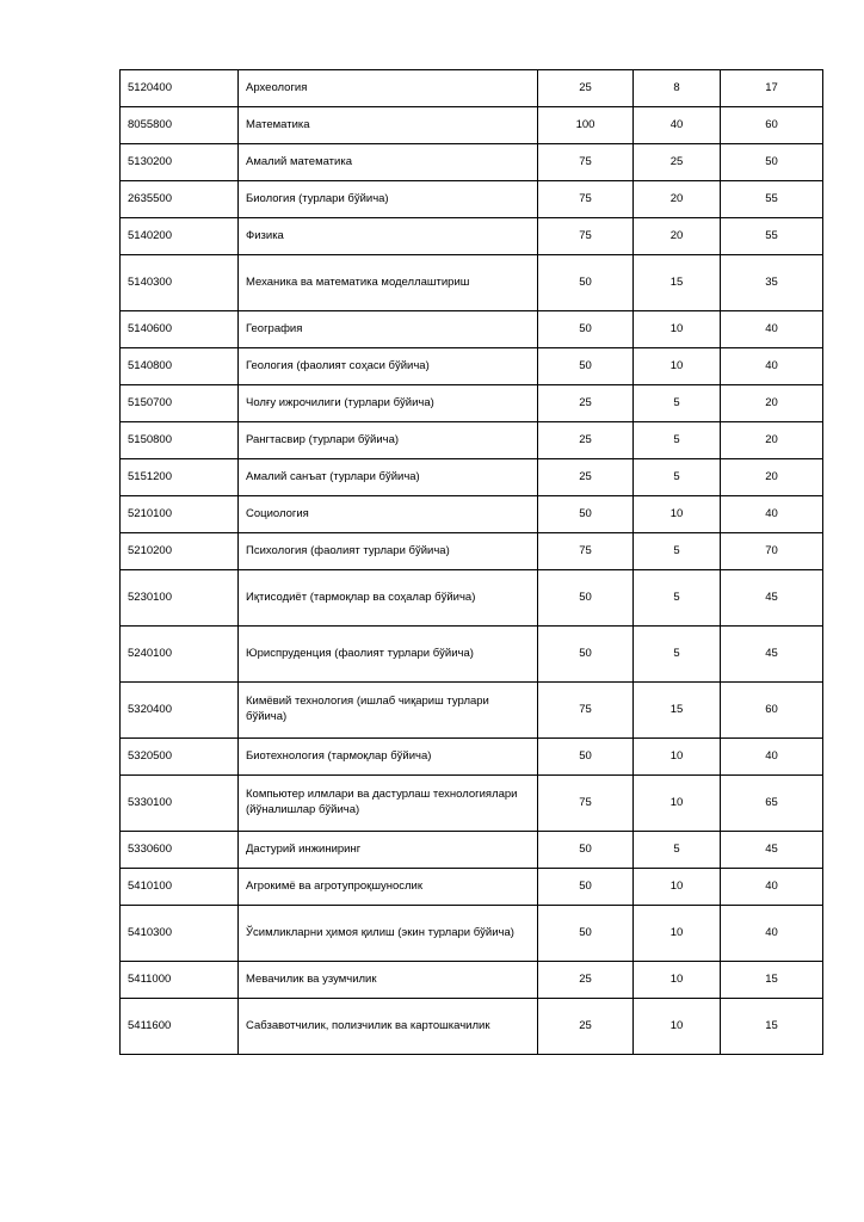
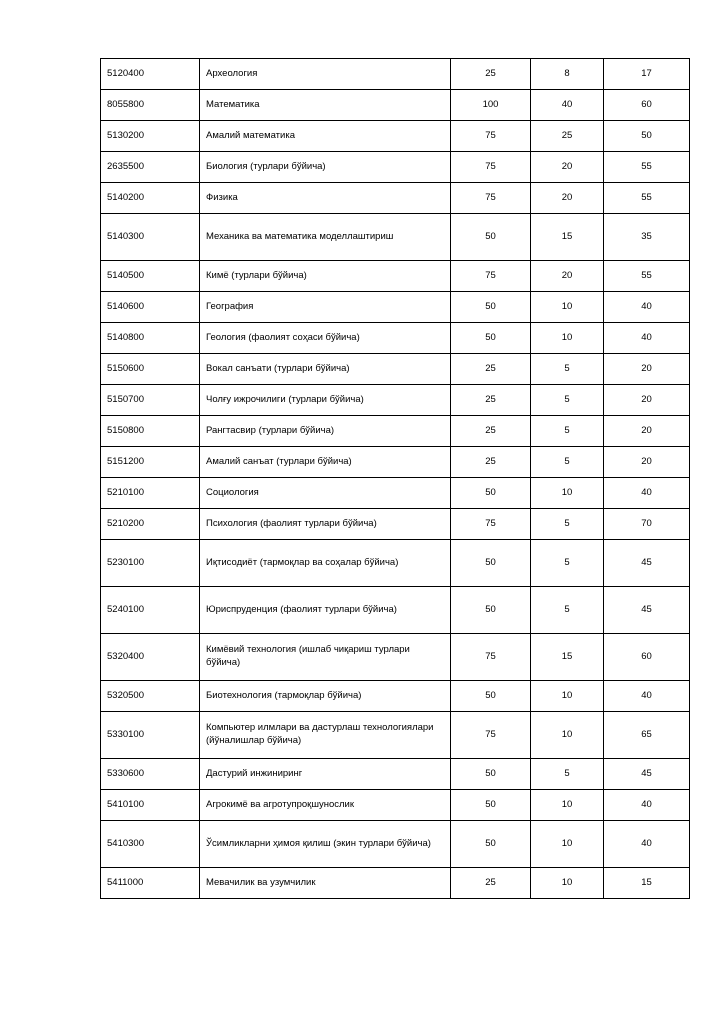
  5120400	Археология	25	8	17
  8055800	Математика	100	40	60
  5130200	Амалий математика	75	25	50
  2635500	Биология (турлари бўйича)	75	20	55
  5140200	Физика	75	20	55
  5140300	Механика ва математика моделлаштириш	50	15	35
+ 5140500	Кимё (турлари бўйича)	75	20	55
  5140600	География	50	10	40
  5140800	Геология (фаолият соҳаси бўйича)	50	10	40
+ 5150600	Вокал санъати (турлари бўйича)	25	5	20
  5150700	Чолғу ижрочилиги (турлари бўйича)	25	5	20
  5150800	Рангтасвир (турлари бўйича)	25	5	20
  5151200	Амалий санъат (турлари бўйича)	25	5	20
  5210100	Социология	50	10	40
  5210200	Психология (фаолият турлари бўйича)	75	5	70
  5230100	Иқтисодиёт (тармоқлар ва соҳалар бўйича)	50	5	45
  5240100	Юриспруденция (фаолият турлари бўйича)	50	5	45
  5320400	Кимёвий технология (ишлаб чиқариш турлари бўйича)	75	15	60
  5320500	Биотехнология (тармоқлар бўйича)	50	10	40
  5330100	Компьютер илмлари ва дастурлаш технологиялари (йўналишлар бўйича)	75	10	65
  5330600	Дастурий инжиниринг	50	5	45
  5410100	Агрокимё ва агротупроқшунослик	50	10	40
  5410300	Ўсимликларни ҳимоя қилиш (экин турлари бўйича)	50	10	40
  5411000	Мевачилик ва узумчилик	25	10	15
- 5411600	Сабзавотчилик, полизчилик ва картошкачилик	25	10	15
